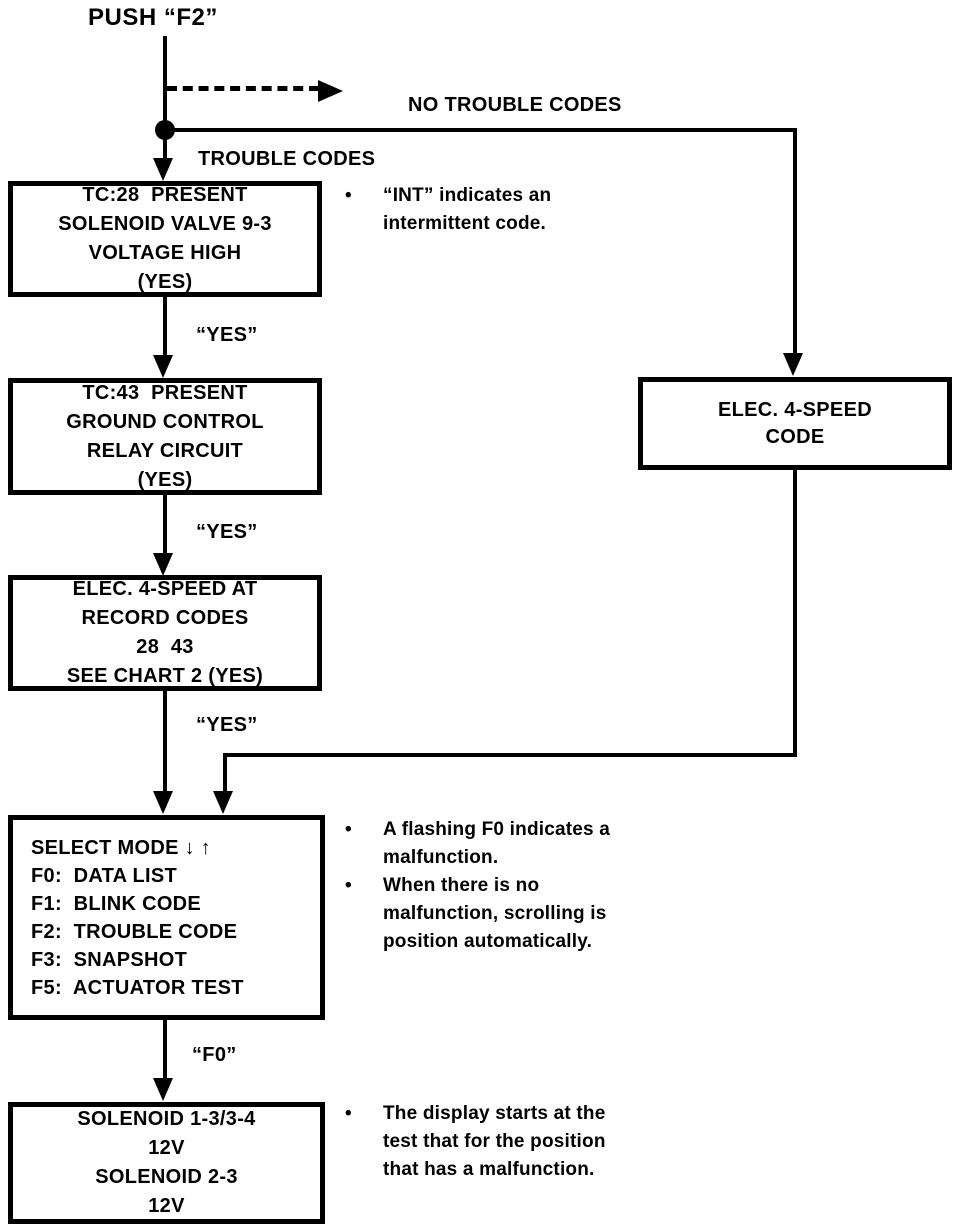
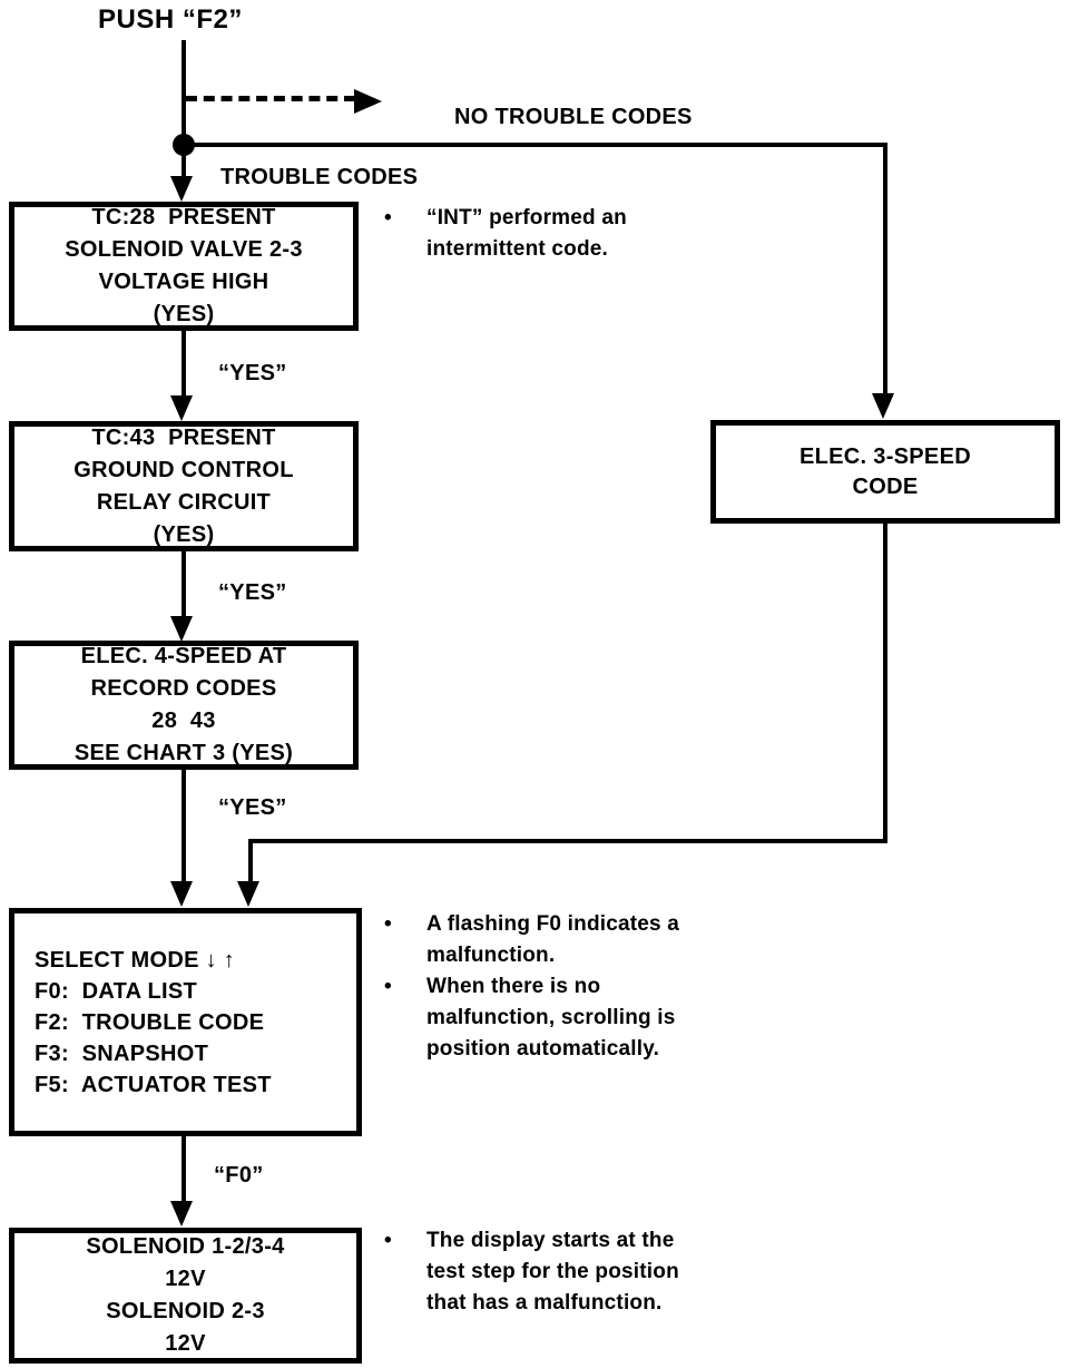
  PUSH “F2”
  NO TROUBLE CODES
  TROUBLE CODES
  TC:28 PRESENT
- SOLENOID VALVE 9-3
+ SOLENOID VALVE 2-3
  VOLTAGE HIGH
  (YES)
  •
- “INT” indicates an intermittent code.
+ “INT” performed an intermittent code.
  “YES”
  TC:43 PRESENT
  GROUND CONTROL
  RELAY CIRCUIT
  (YES)
- ELEC. 4-SPEED
+ ELEC. 3-SPEED
  CODE
  “YES”
  ELEC. 4-SPEED AT
  RECORD CODES
  28 43
- SEE CHART 2 (YES)
+ SEE CHART 3 (YES)
  “YES”
  SELECT MODE ↓ ↑
  F0: DATA LIST
- F1: BLINK CODE
  F2: TROUBLE CODE
  F3: SNAPSHOT
  F5: ACTUATOR TEST
  •
  A flashing F0 indicates a malfunction.
  •
  When there is no malfunction, scrolling is position automatically.
  “F0”
- SOLENOID 1-3/3-4
+ SOLENOID 1-2/3-4
  12V
  SOLENOID 2-3
  12V
  •
- The display starts at the test that for the position that has a malfunction.
+ The display starts at the test step for the position that has a malfunction.
